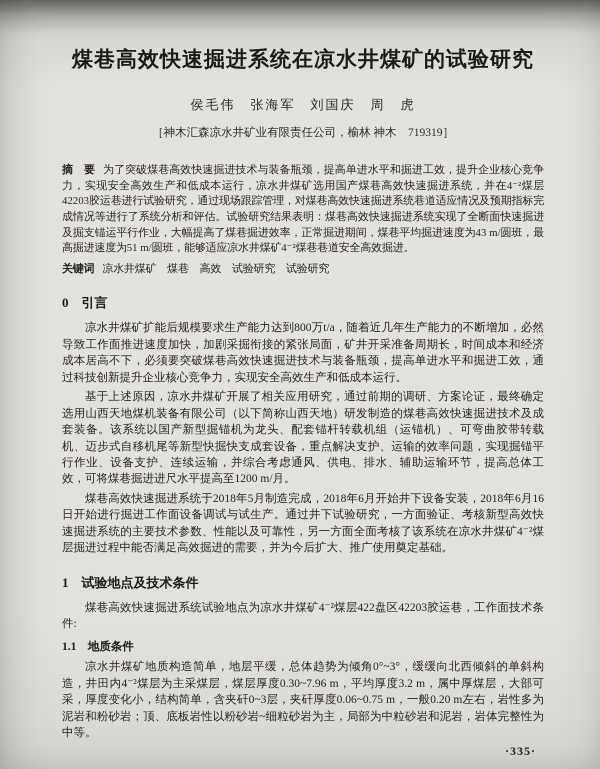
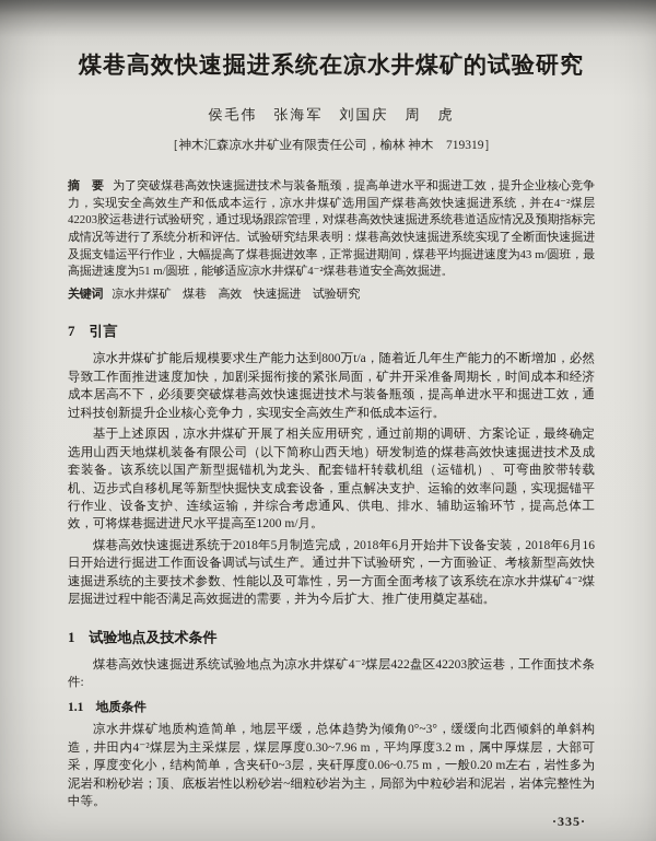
  煤巷高效快速掘进系统在凉水井煤矿的试验研究
  侯毛伟 张海军 刘国庆 周 虎
  ［神木汇森凉水井矿业有限责任公司，榆林 神木 719319］
  摘 要 为了突破煤巷高效快速掘进技术与装备瓶颈，提高单进水平和掘进工效，提升企业核心竞争力，实现安全高效生产和低成本运行，凉水井煤矿选用国产煤巷高效快速掘进系统，并在4⁻²煤层42203胶运巷进行试验研究，通过现场跟踪管理，对煤巷高效快速掘进系统巷道适应情况及预期指标完成情况等进行了系统分析和评估。试验研究结果表明：煤巷高效快速掘进系统实现了全断面快速掘进及掘支锚运平行作业，大幅提高了煤巷掘进效率，正常掘进期间，煤巷平均掘进速度为43 m/圆班，最高掘进速度为51 m/圆班，能够适应凉水井煤矿4⁻²煤巷巷道安全高效掘进。
- 关键词 凉水井煤矿 煤巷 高效 试验研究 试验研究
+ 关键词 凉水井煤矿 煤巷 高效 快速掘进 试验研究
- 0 引言
+ 7 引言
  凉水井煤矿扩能后规模要求生产能力达到800万t/a，随着近几年生产能力的不断增加，必然导致工作面推进速度加快，加剧采掘衔接的紧张局面，矿井开采准备周期长，时间成本和经济成本居高不下，必须要突破煤巷高效快速掘进技术与装备瓶颈，提高单进水平和掘进工效，通过科技创新提升企业核心竞争力，实现安全高效生产和低成本运行。
  基于上述原因，凉水井煤矿开展了相关应用研究，通过前期的调研、方案论证，最终确定选用山西天地煤机装备有限公司（以下简称山西天地）研发制造的煤巷高效快速掘进技术及成套装备。该系统以国产新型掘锚机为龙头、配套锚杆转载机组（运锚机）、可弯曲胶带转载机、迈步式自移机尾等新型快掘快支成套设备，重点解决支护、运输的效率问题，实现掘锚平行作业、设备支护、连续运输，并综合考虑通风、供电、排水、辅助运输环节，提高总体工效，可将煤巷掘进进尺水平提高至1200 m/月。
  煤巷高效快速掘进系统于2018年5月制造完成，2018年6月开始井下设备安装，2018年6月16日开始进行掘进工作面设备调试与试生产。通过井下试验研究，一方面验证、考核新型高效快速掘进系统的主要技术参数、性能以及可靠性，另一方面全面考核了该系统在凉水井煤矿4⁻²煤层掘进过程中能否满足高效掘进的需要，并为今后扩大、推广使用奠定基础。
  1 试验地点及技术条件
  煤巷高效快速掘进系统试验地点为凉水井煤矿4⁻²煤层422盘区42203胶运巷，工作面技术条件:
  1.1 地质条件
  凉水井煤矿地质构造简单，地层平缓，总体趋势为倾角0°~3°，缓缓向北西倾斜的单斜构造，井田内4⁻²煤层为主采煤层，煤层厚度0.30~7.96 m，平均厚度3.2 m，属中厚煤层，大部可采，厚度变化小，结构简单，含夹矸0~3层，夹矸厚度0.06~0.75 m，一般0.20 m左右，岩性多为泥岩和粉砂岩；顶、底板岩性以粉砂岩~细粒砂岩为主，局部为中粒砂岩和泥岩，岩体完整性为中等。
  ·335·
